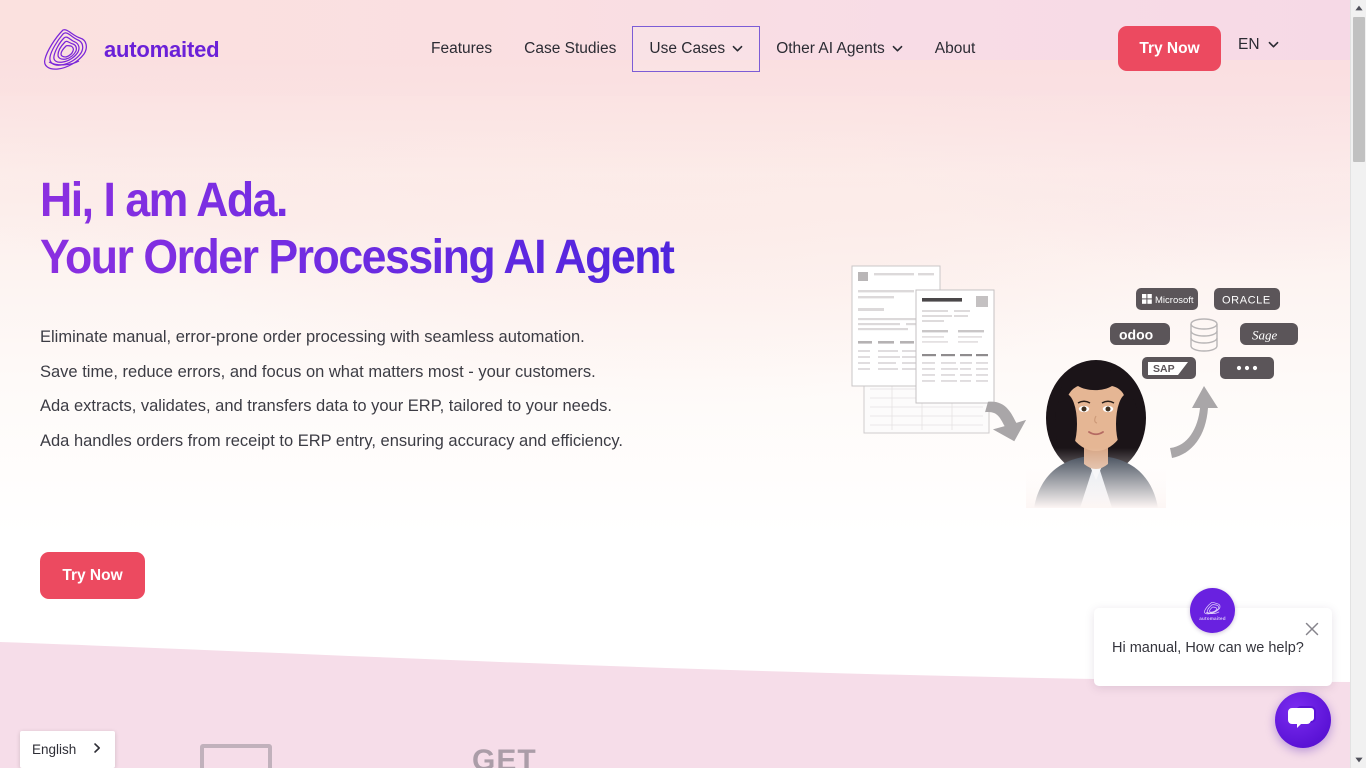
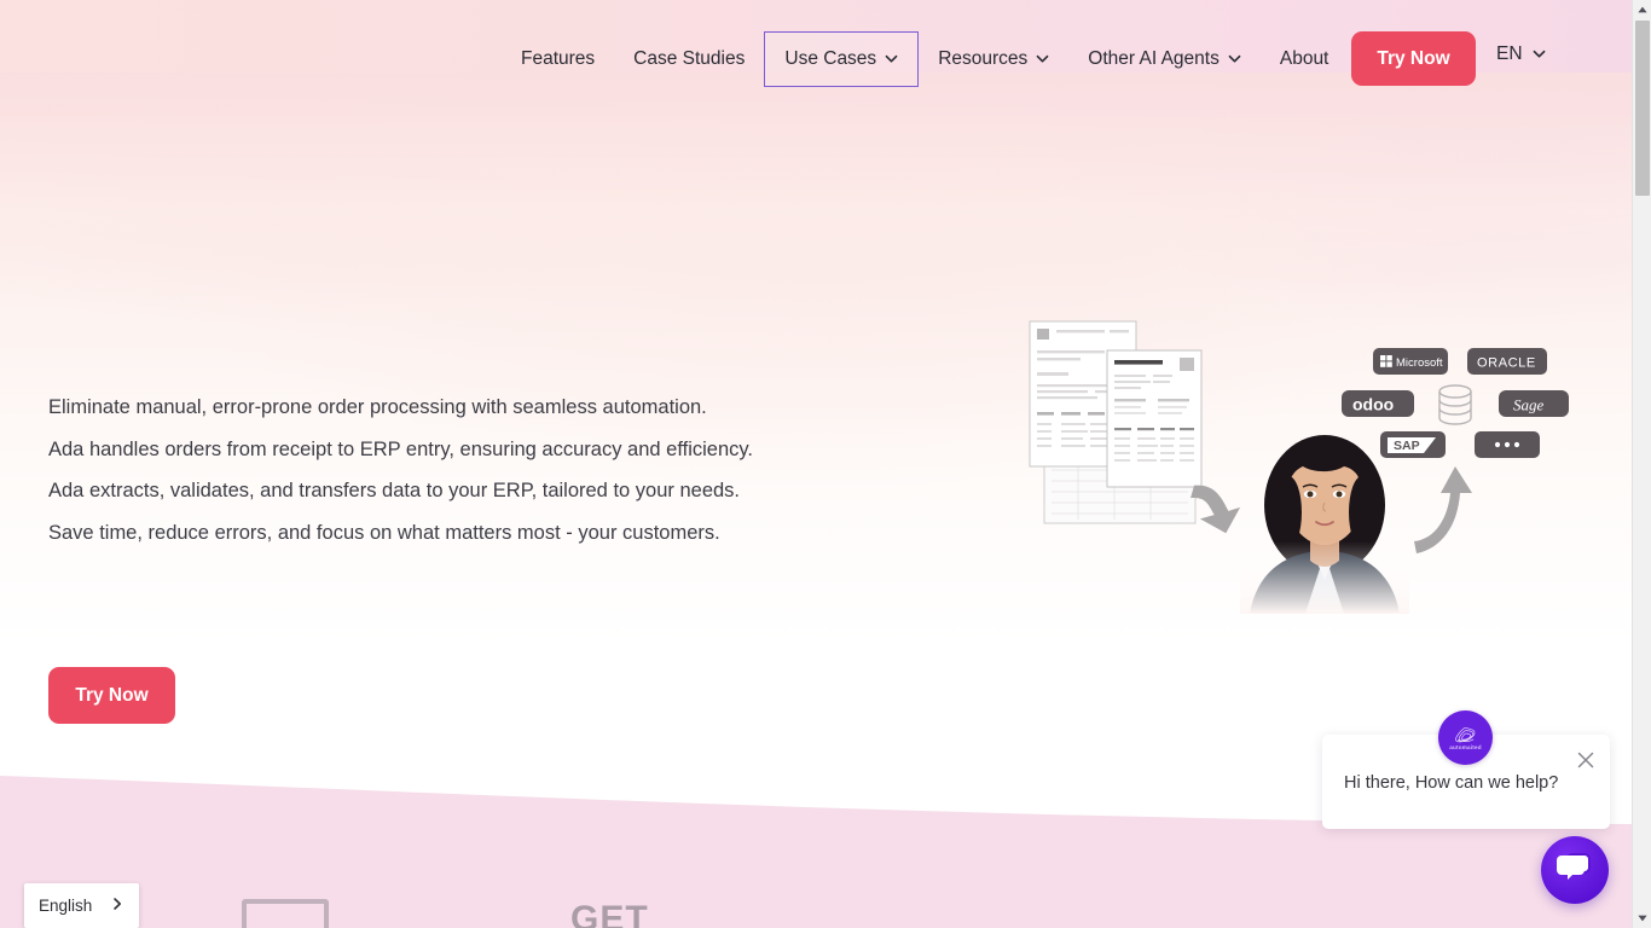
- automaited
  Features
  Case Studies
  Use Cases
+ Resources
  Other AI Agents
  About
  Try Now
  EN
- Hi, I am Ada.
- Your Order Processing AI Agent
  Eliminate manual, error-prone order processing with seamless automation.
- Save time, reduce errors, and focus on what matters most - your customers.
+ Ada handles orders from receipt to ERP entry, ensuring accuracy and efficiency.
  Ada extracts, validates, and transfers data to your ERP, tailored to your needs.
- Ada handles orders from receipt to ERP entry, ensuring accuracy and efficiency.
+ Save time, reduce errors, and focus on what matters most - your customers.
  Try Now
  Microsoft
  ORACLE
  odoo
  Sage
  SAP
  GET
- Hi manual, How can we help?
+ Hi there, How can we help?
  English
